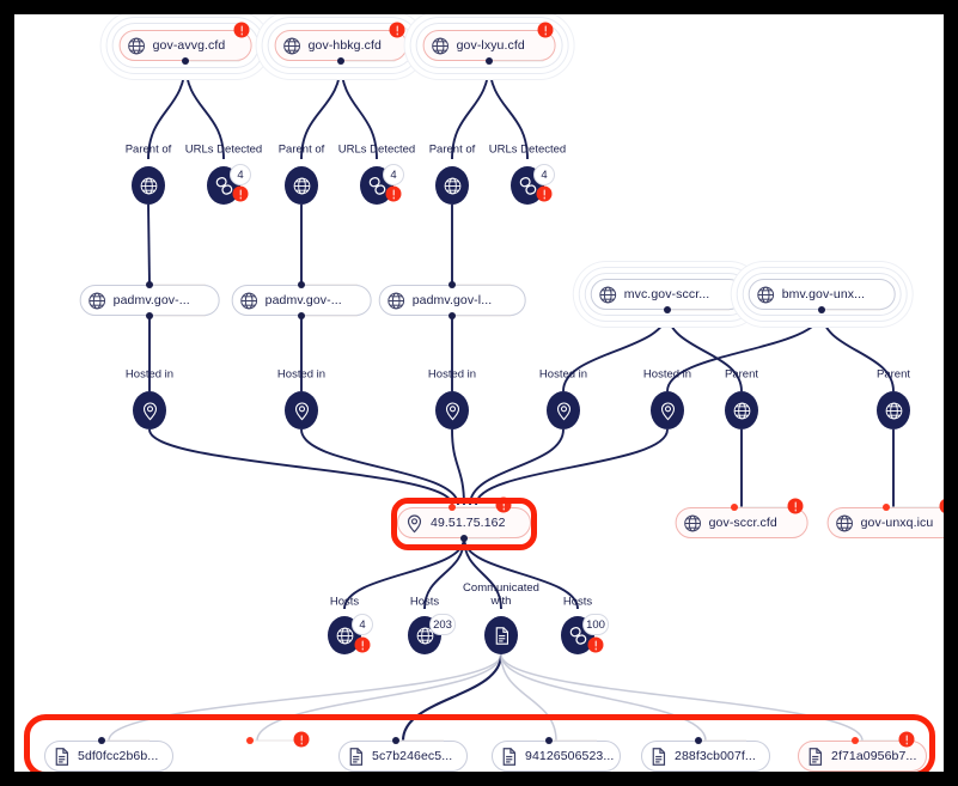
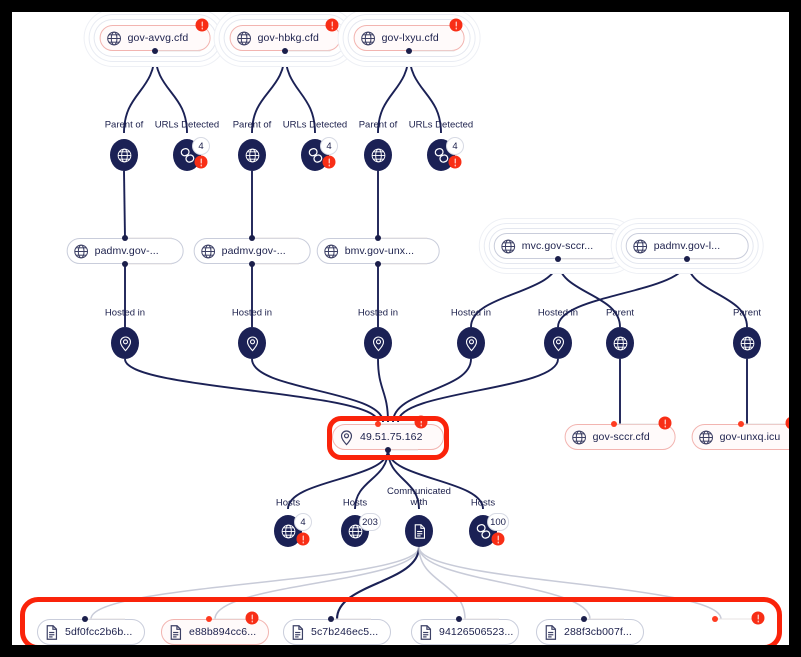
  gov-avvg.cfd
  gov-hbkg.cfd
  gov-lxyu.cfd
  Parent of
  URLs Detected
  4
  Parent of
  URLs Detected
  4
  Parent of
  URLs Detected
  4
  padmv.gov-...
  padmv.gov-...
- padmv.gov-l...
+ bmv.gov-unx...
  mvc.gov-sccr...
- bmv.gov-unx...
+ padmv.gov-l...
  Hosted in
  Hosted in
  Hosted in
  Hosted in
  Hosted in
  Parent
  Parent
  49.51.75.162
  gov-sccr.cfd
  gov-unxq.icu
  Hosts
  4
  Hosts
  203
  Communicated with
  Hosts
  100
  5df0fcc2b6b...
+ e88b894cc6...
  5c7b246ec5...
  94126506523...
  288f3cb007f...
- 2f71a0956b7...
